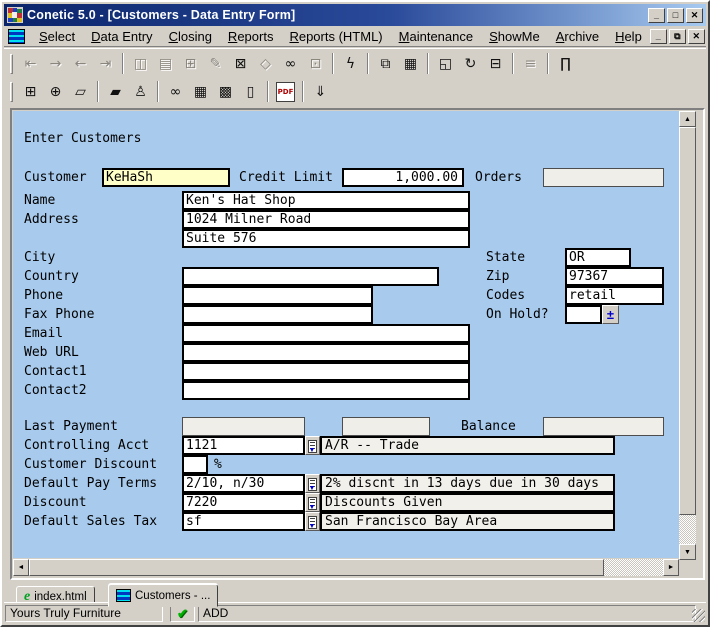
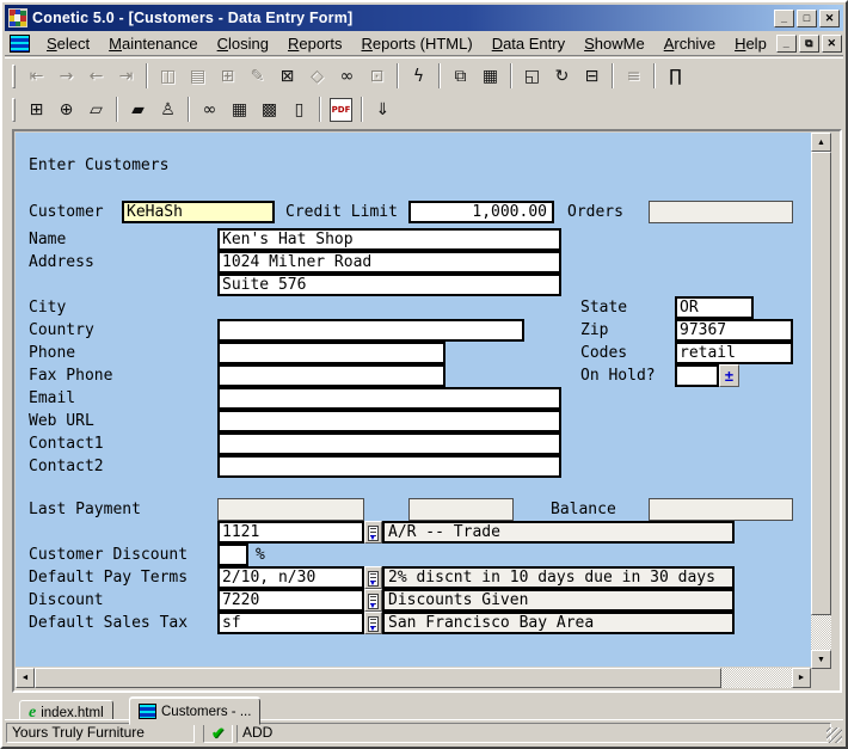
  Conetic 5.0 - [Customers - Data Entry Form]
  _
  □
  ✕
  Select
- Data Entry
+ Maintenance
  Closing
  Reports
  Reports (HTML)
- Maintenance
+ Data Entry
  ShowMe
  Archive
  Help
  _
  ⧉
  ✕
  ⇤
  →
  ←
  ⇥
  ◫
  ▤
  ⊞
  ✎
  ⊠
  ◇
  ∞
  ⊡
  ϟ
  ⧉
  ▦
  ◱
  ↻
  ⊟
  ≡
  ∏
  ⊞
  ⊕
  ▱
  ▰
  ♙
  ∞
  ▦
  ▩
  ▯
  PDF
  ⇓
  Enter Customers
  Customer
  KeHaSh
  Credit Limit
  1,000.00
  Orders
  Name
  Ken's Hat Shop
  Address
  1024 Milner Road
  Suite 576
  City
  State
  OR
  Country
  Zip
  97367
  Phone
  Codes
  retail
  Fax Phone
  On Hold?
  ±
  Email
  Web URL
  Contact1
  Contact2
  Last Payment
  Balance
- Controlling Acct
  1121
  A/R -- Trade
  Customer Discount
  %
  Default Pay Terms
  2/10, n/30
- 2% discnt in 13 days due in 30 days
+ 2% discnt in 10 days due in 30 days
  Discount
  7220
  Discounts Given
  Default Sales Tax
  sf
  San Francisco Bay Area
  e
  index.html
  Customers - ...
  Yours Truly Furniture
  ✔
  ADD
